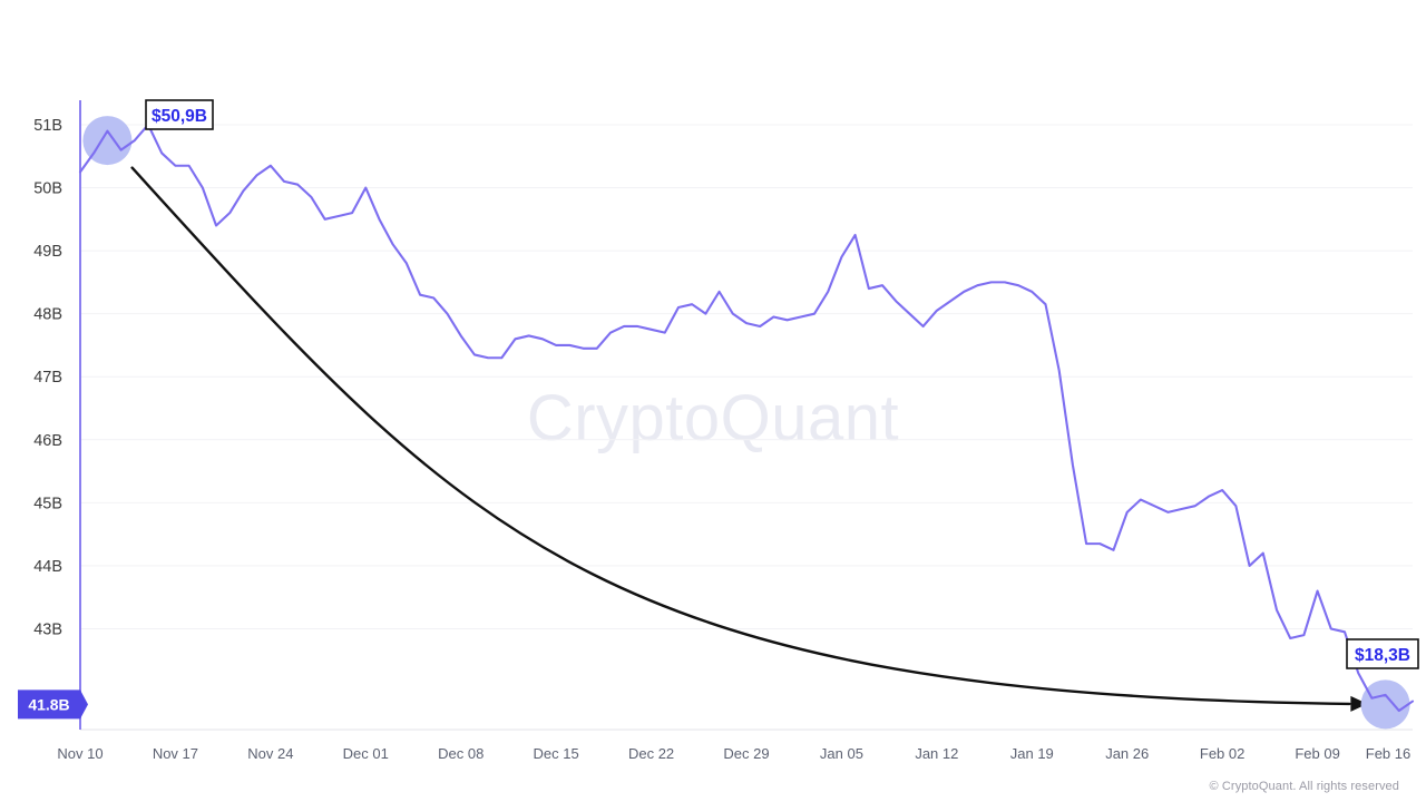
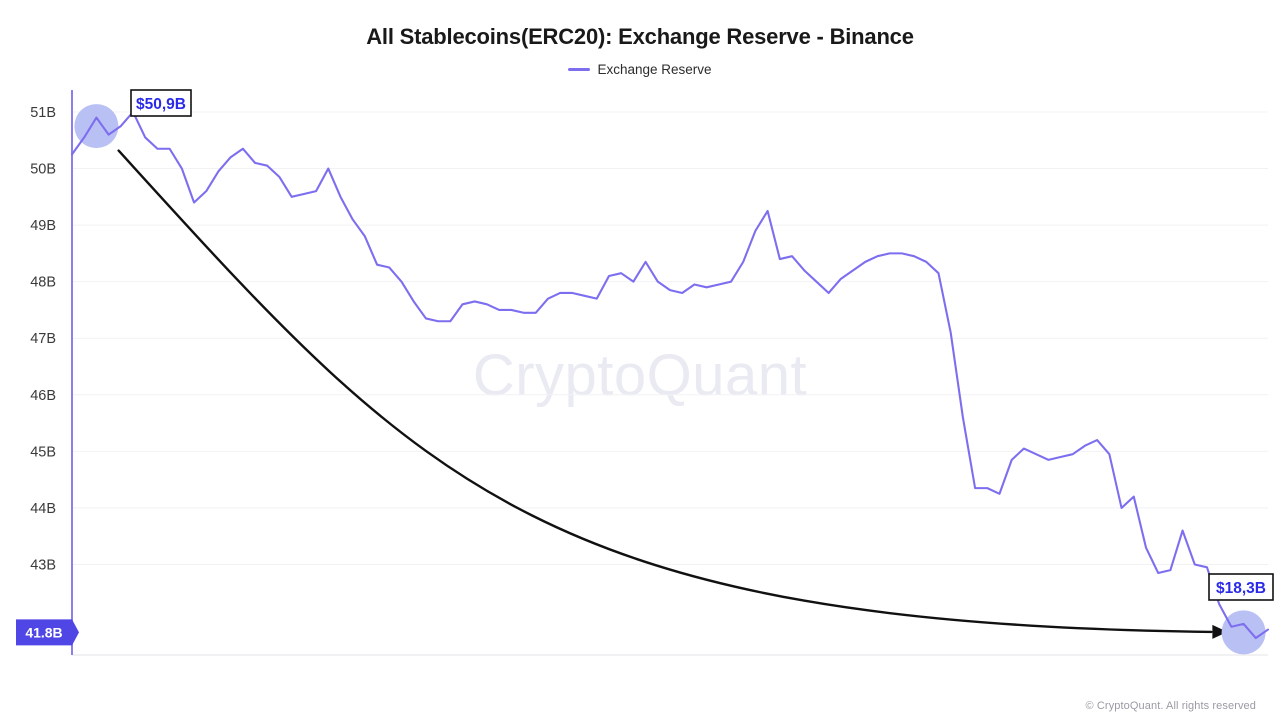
+ All Stablecoins(ERC20): Exchange Reserve - Binance
+ Exchange Reserve
  43B
  44B
  45B
  46B
  47B
  48B
  49B
  50B
  51B
- Nov 10
- Nov 17
- Nov 24
- Dec 01
- Dec 08
- Dec 15
- Dec 22
- Dec 29
- Jan 05
- Jan 12
- Jan 19
- Jan 26
- Feb 02
- Feb 09
- Feb 16
  $50,9B
  $18,3B
  41.8B
  © CryptoQuant. All rights reserved
